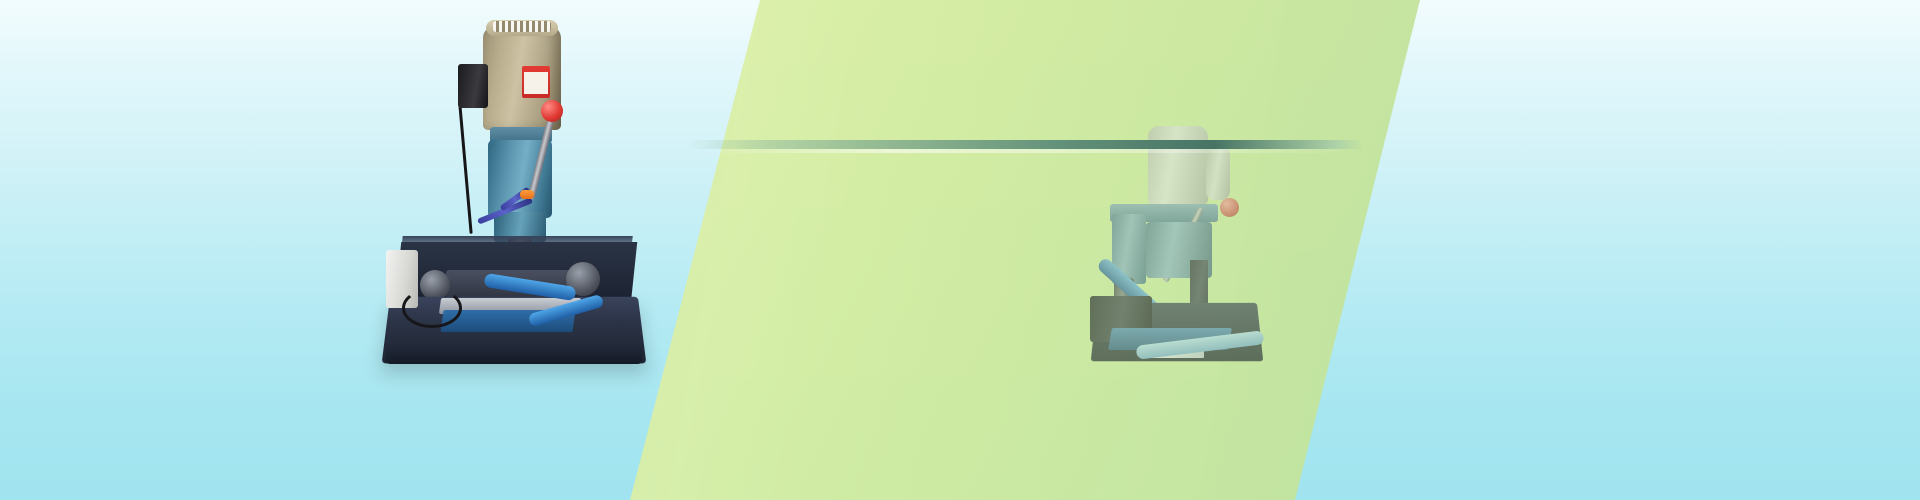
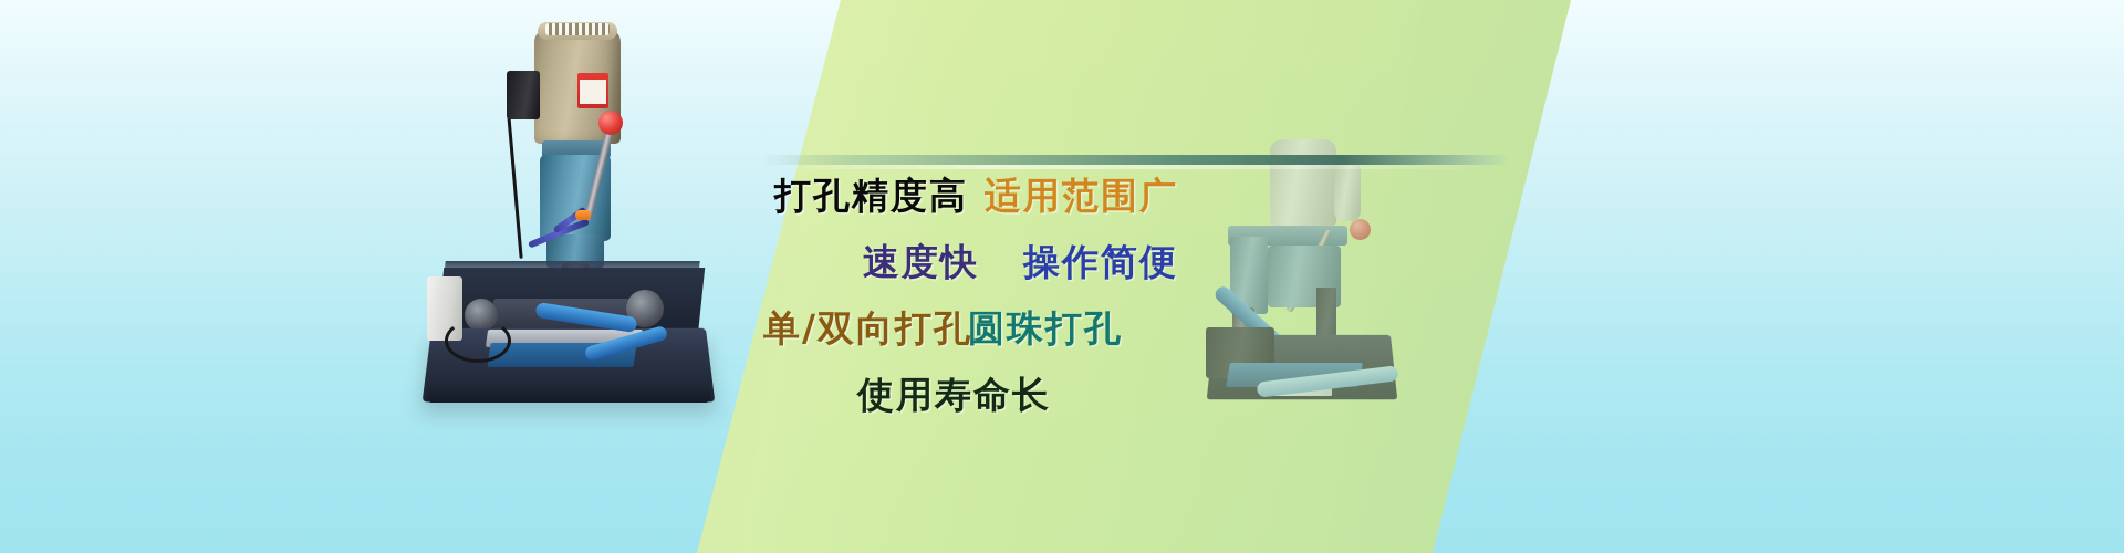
+ 打孔精度高
+ 适用范围广
+ 速度快
+ 操作简便
+ 单/双向打孔
+ 圆珠打孔
+ 使用寿命长
